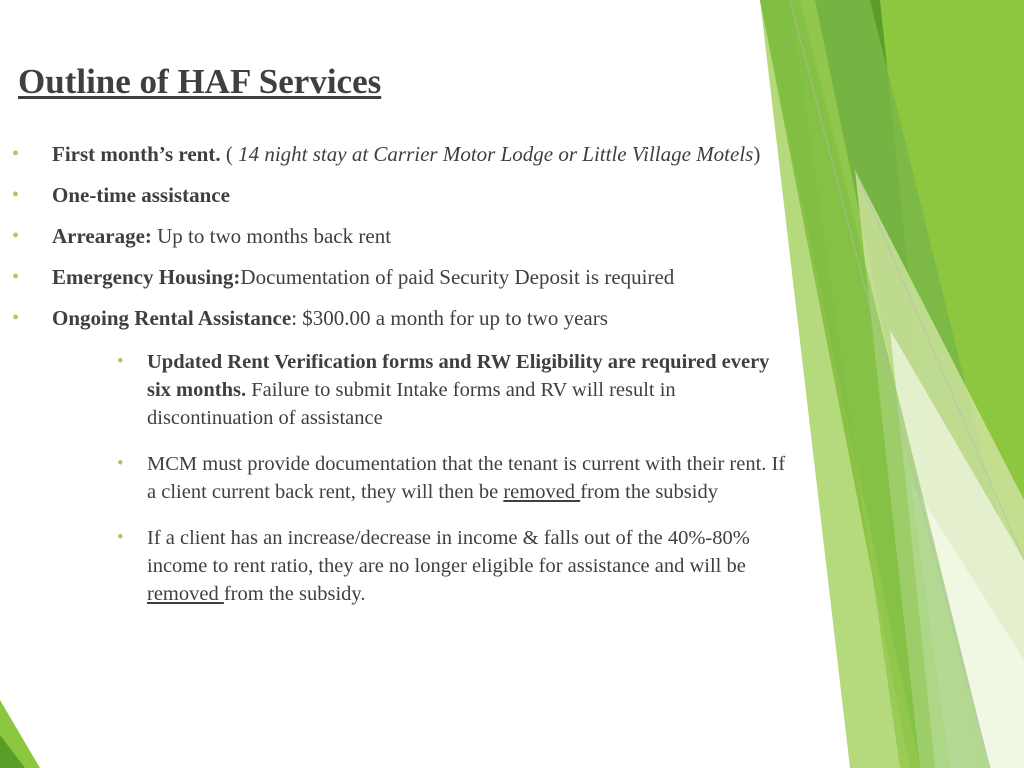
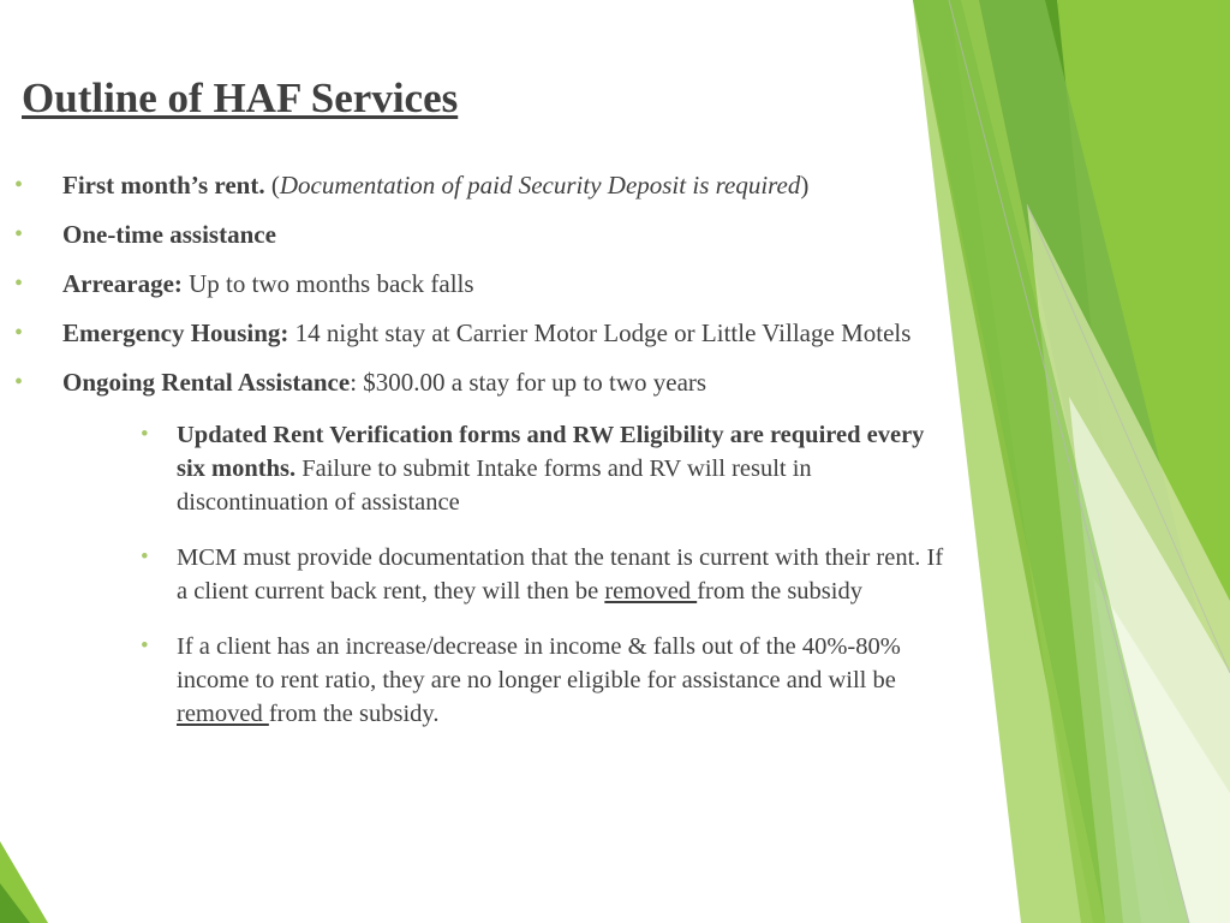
  Outline of HAF Services
  •
- First month’s rent. ( 14 night stay at Carrier Motor Lodge or Little Village Motels)
+ First month’s rent. (Documentation of paid Security Deposit is required)
  •
  One-time assistance
  •
- Arrearage: Up to two months back rent
+ Arrearage: Up to two months back falls
  •
- Emergency Housing:Documentation of paid Security Deposit is required
+ Emergency Housing: 14 night stay at Carrier Motor Lodge or Little Village Motels
  •
- Ongoing Rental Assistance: $300.00 a month for up to two years
+ Ongoing Rental Assistance: $300.00 a stay for up to two years
  •
  Updated Rent Verification forms and RW Eligibility are required every six months. Failure to submit Intake forms and RV will result in discontinuation of assistance
  •
  MCM must provide documentation that the tenant is current with their rent. If a client current back rent, they will then be removed from the subsidy
  •
  If a client has an increase/decrease in income & falls out of the 40%-80% income to rent ratio, they are no longer eligible for assistance and will be removed from the subsidy.
